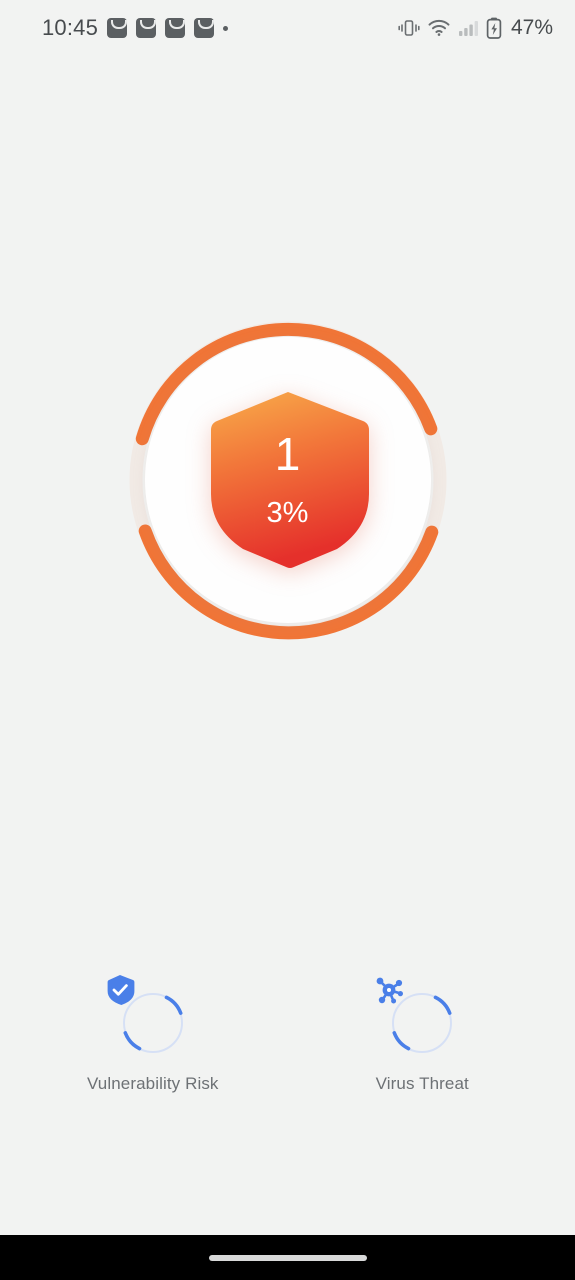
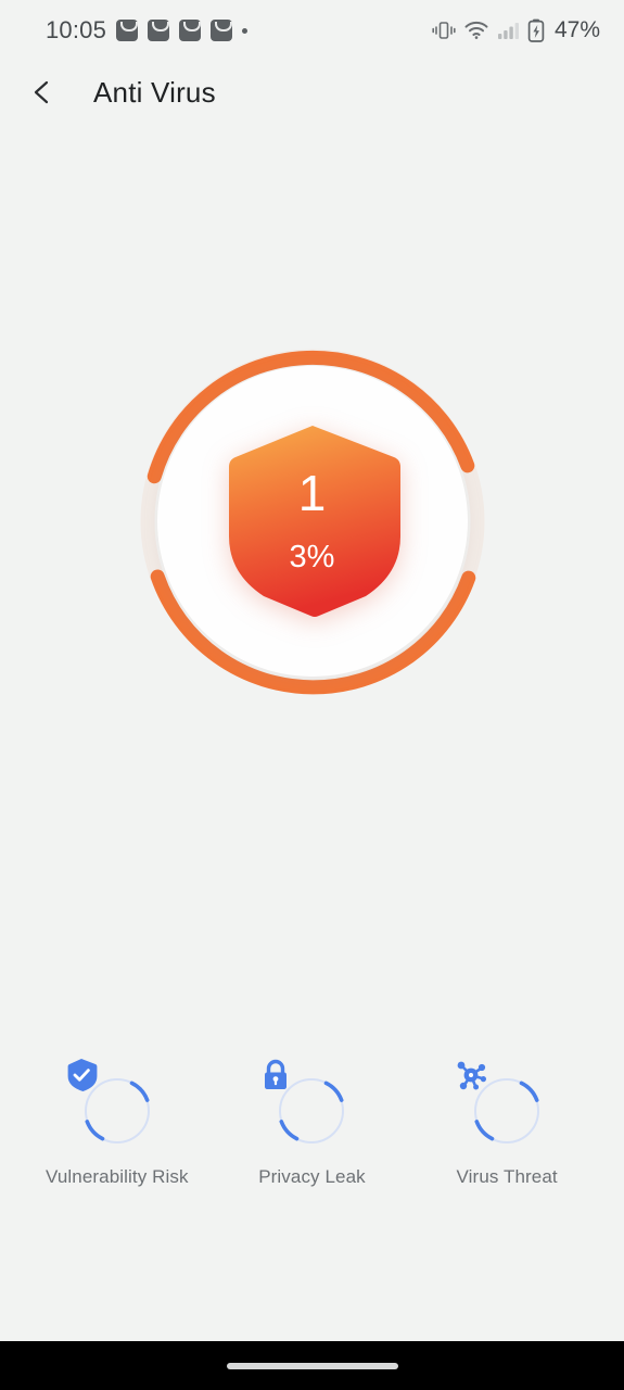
- 10:45
+ 10:05
  47%
+ Anti Virus
  1
  3%
  Vulnerability Risk
+ Privacy Leak
  Virus Threat
